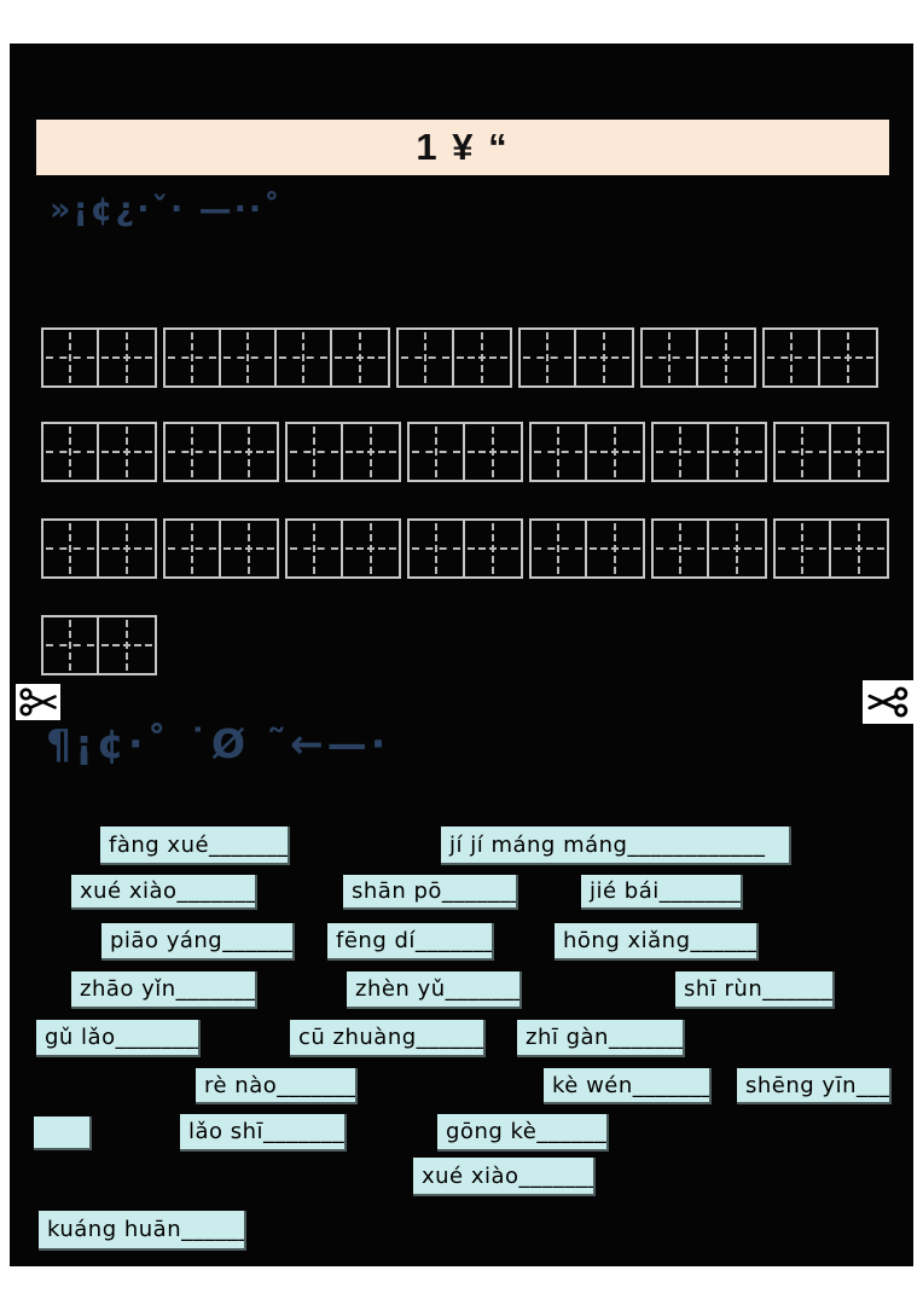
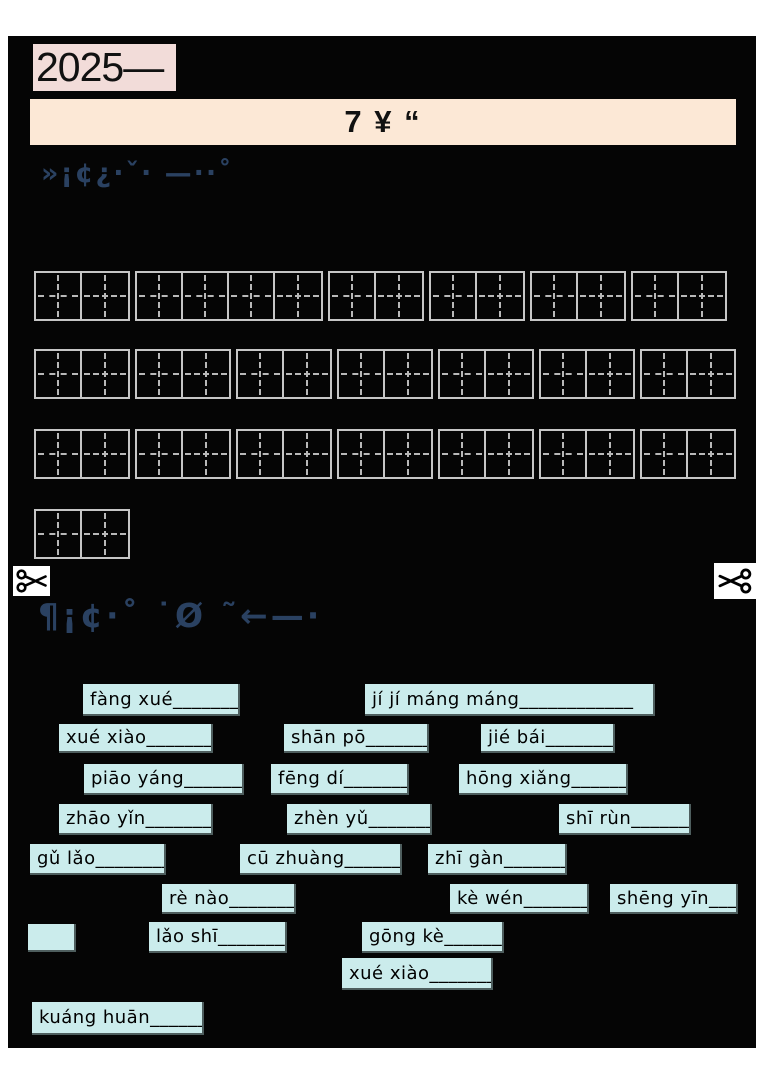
+ 2025—
- 1 ¥ “
+ 7 ¥ “
  »¡¢¿·ˇ· —··˚
  ¶¡¢·˚ ˙Ø ˜←—·
  fàng xué_______
  jí jí máng máng____________
  xué xiào_______
  shān pō_______
  jié bái_______
  piāo yáng______
  fēng dí_______
  hōng xiǎng______
  zhāo yǐn_______
  zhèn yǔ_______
  shī rùn______
  gǔ lǎo_______
  cū zhuàng______
  zhī gàn_______
  rè nào_______
  kè wén_______
  shēng yīn___
  lǎo shī_______
  gōng kè______
  xué xiào_______
  kuáng huān______
